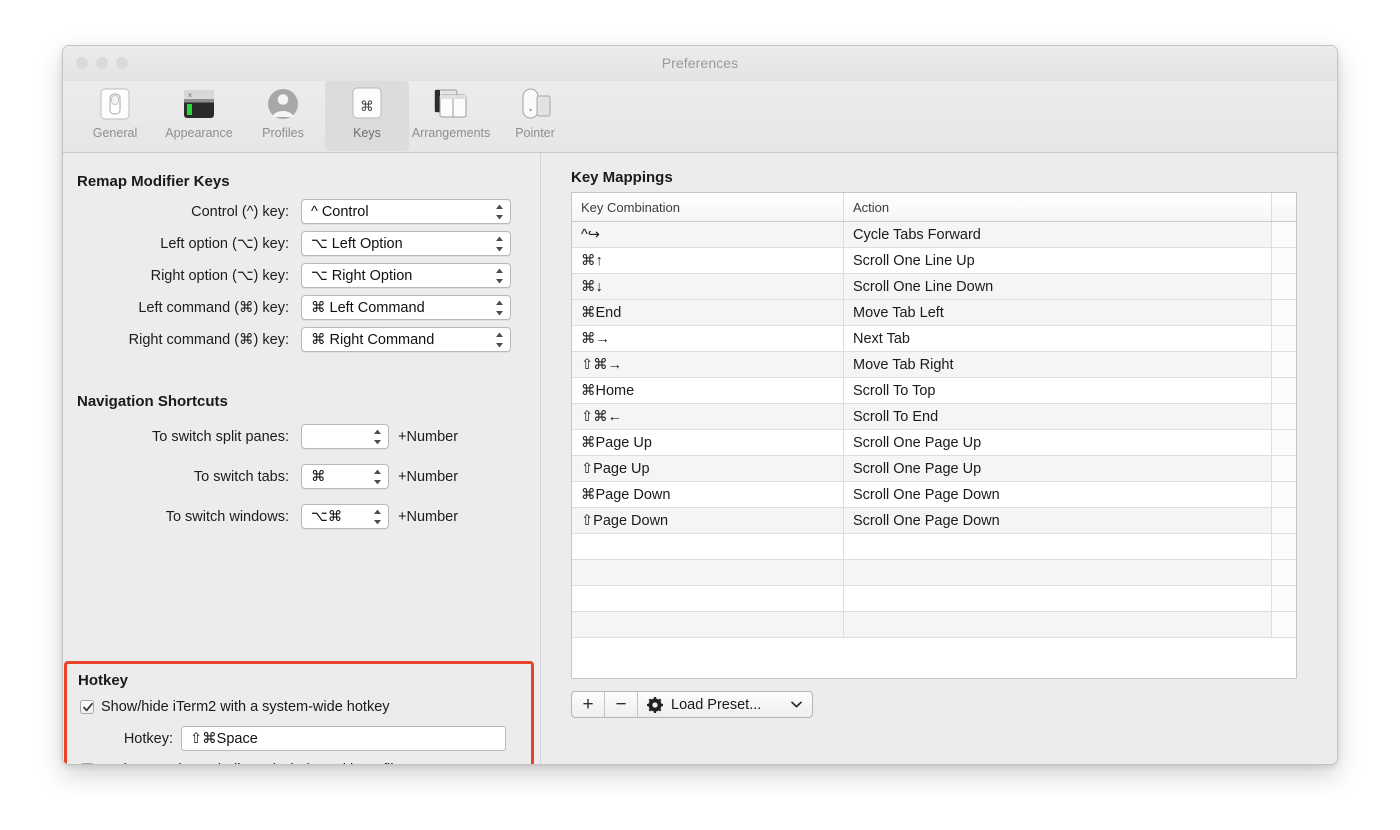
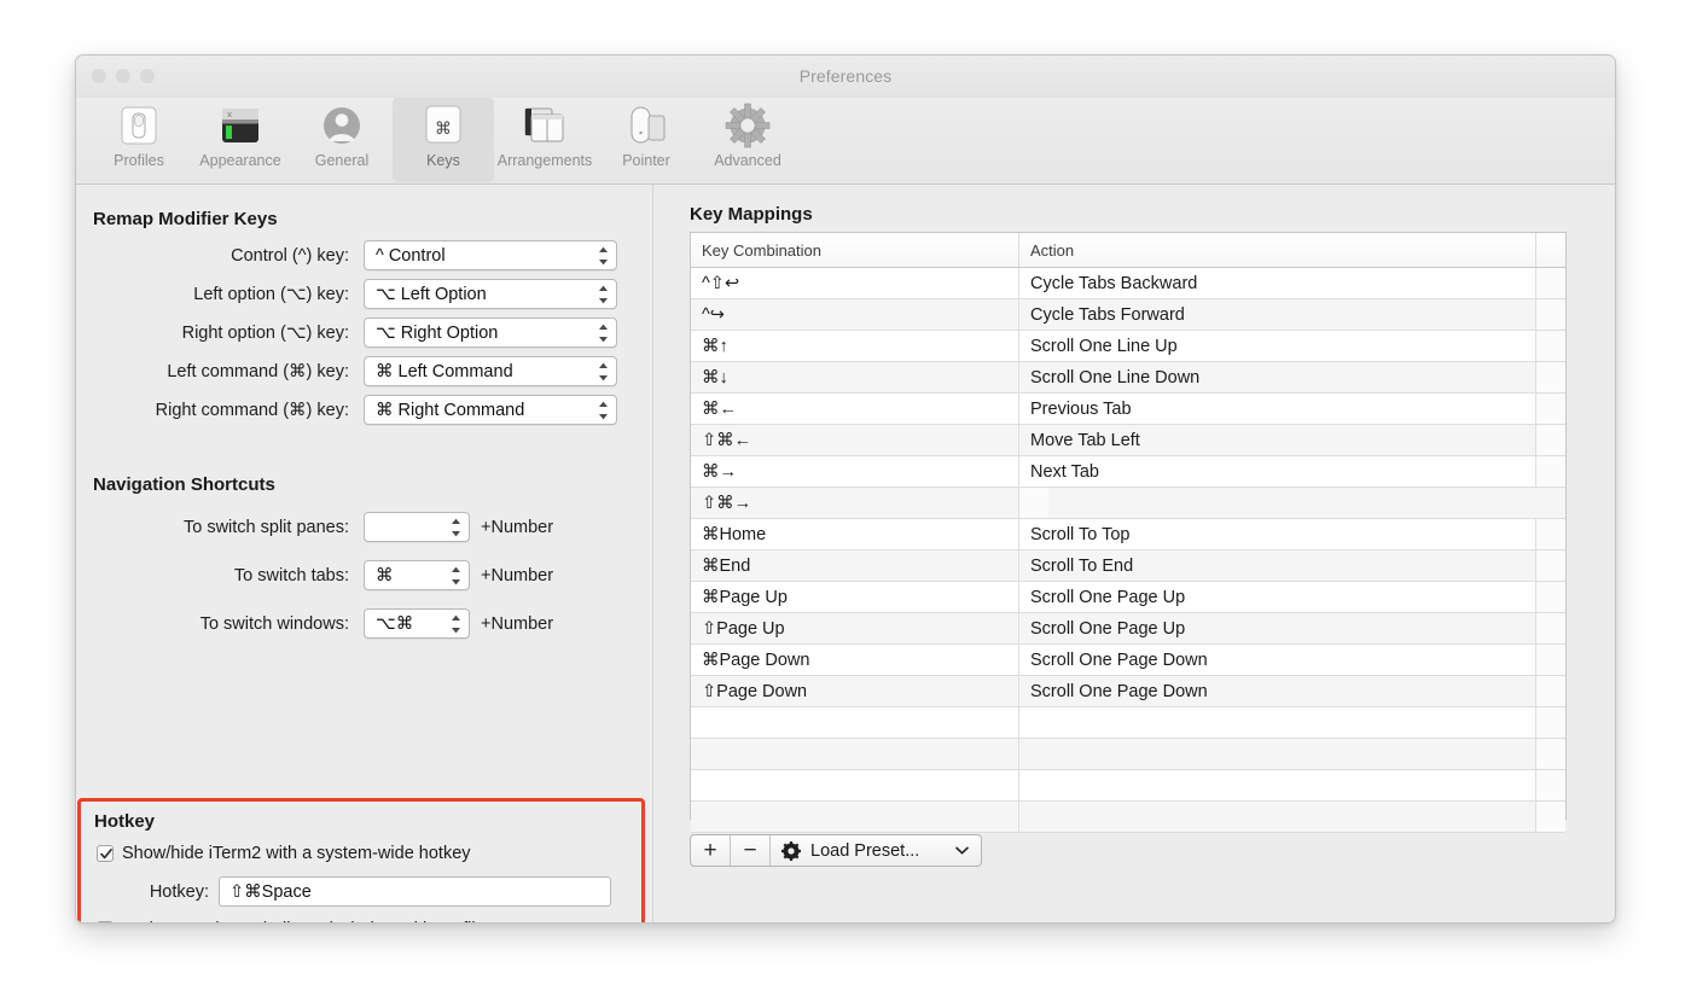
  Preferences
- General
+ Profiles
  x
  Appearance
- Profiles
+ General
  ⌘
  Keys
  Arrangements
  Pointer
+ Advanced
  Remap Modifier Keys
  Control (^) key:
  ^ Control
  Left option (⌥) key:
  ⌥ Left Option
  Right option (⌥) key:
  ⌥ Right Option
  Left command (⌘) key:
  ⌘ Left Command
  Right command (⌘) key:
  ⌘ Right Command
  Navigation Shortcuts
  To switch split panes:
  +Number
  To switch tabs:
  ⌘
  +Number
  To switch windows:
  ⌥⌘
  +Number
  Hotkey
  Show/hide iTerm2 with a system-wide hotkey
  Hotkey:
  ⇧⌘Space
  Key Mappings
  Key Combination
  Action
+ ^⇧↩
+ Cycle Tabs Backward
  ^↪
  Cycle Tabs Forward
  ⌘↑
  Scroll One Line Up
  ⌘↓
  Scroll One Line Down
+ ⌘←
+ Previous Tab
- ⌘End
+ ⇧⌘←
  Move Tab Left
  ⌘→
  Next Tab
  ⇧⌘→
- Move Tab Right
  ⌘Home
  Scroll To Top
- ⇧⌘←
+ ⌘End
  Scroll To End
  ⌘Page Up
  Scroll One Page Up
  ⇧Page Up
  Scroll One Page Up
  ⌘Page Down
  Scroll One Page Down
  ⇧Page Down
  Scroll One Page Down
  +
  −
  Load Preset...
